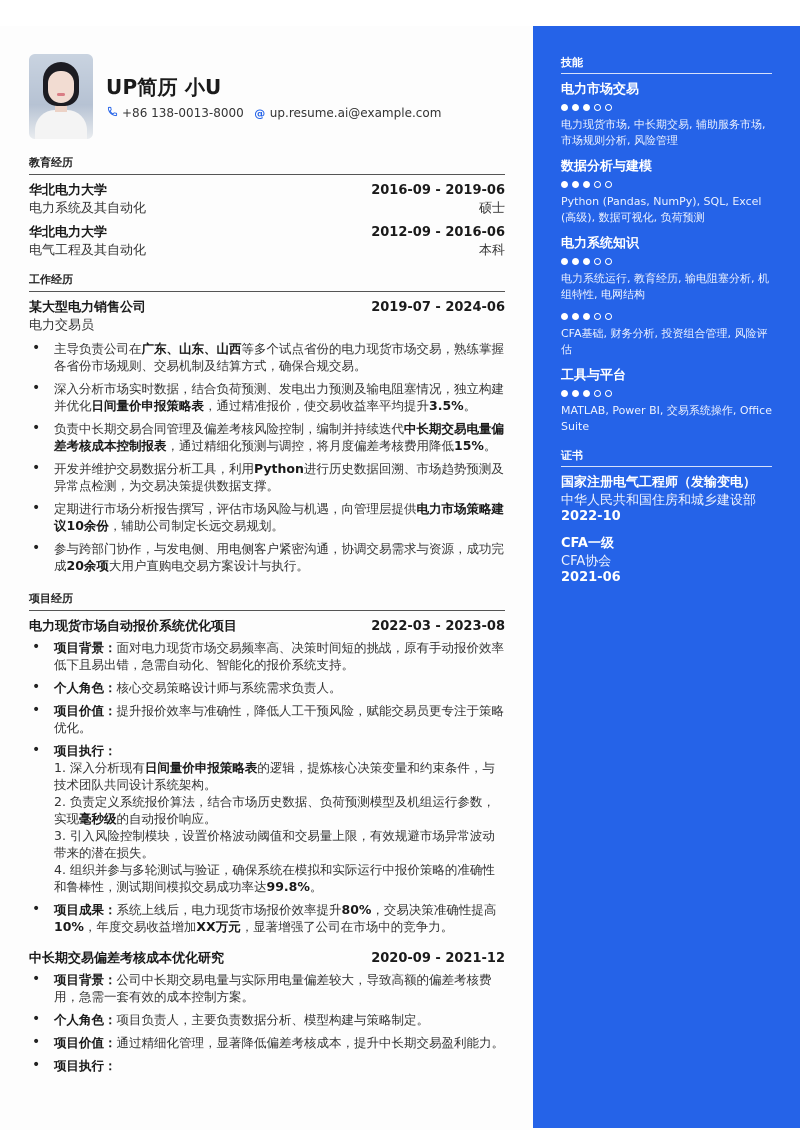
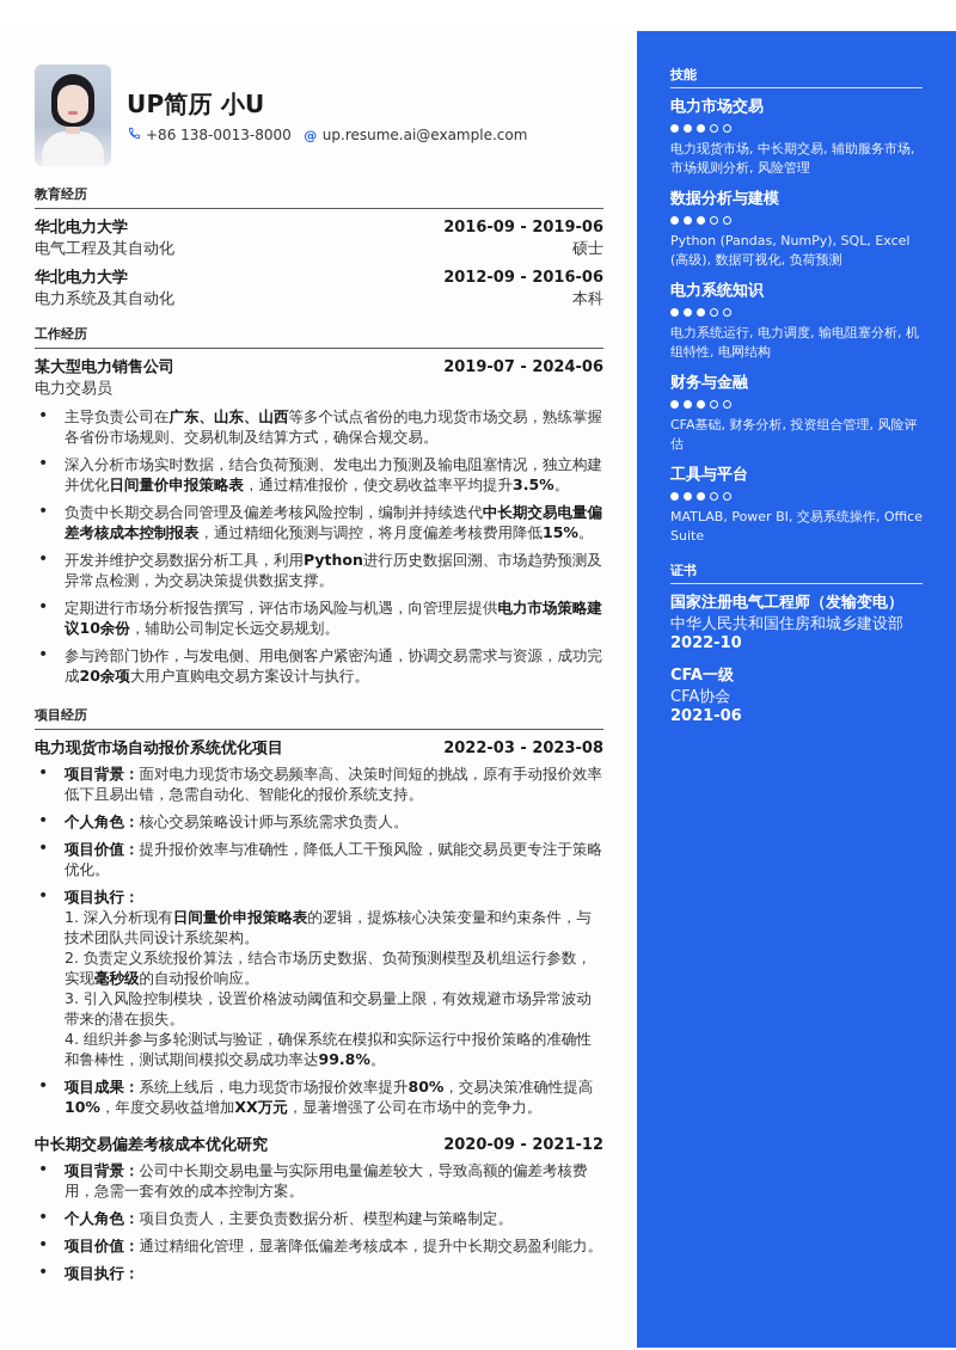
  UP简历 小U
  +86 138-0013-8000
  @
  up.resume.ai@example.com
  教育经历
  华北电力大学
  2016-09 - 2019-06
- 电力系统及其自动化
+ 电气工程及其自动化
  硕士
  华北电力大学
  2012-09 - 2016-06
- 电气工程及其自动化
+ 电力系统及其自动化
  本科
  工作经历
  某大型电力销售公司
  2019-07 - 2024-06
  电力交易员
  主导负责公司在广东、山东、山西等多个试点省份的电力现货市场交易，熟练掌握各省份市场规则、交易机制及结算方式，确保合规交易。
  深入分析市场实时数据，结合负荷预测、发电出力预测及输电阻塞情况，独立构建并优化日间量价申报策略表，通过精准报价，使交易收益率平均提升3.5%。
  负责中长期交易合同管理及偏差考核风险控制，编制并持续迭代中长期交易电量偏差考核成本控制报表，通过精细化预测与调控，将月度偏差考核费用降低15%。
  开发并维护交易数据分析工具，利用Python进行历史数据回溯、市场趋势预测及异常点检测，为交易决策提供数据支撑。
  定期进行市场分析报告撰写，评估市场风险与机遇，向管理层提供电力市场策略建议10余份，辅助公司制定长远交易规划。
  参与跨部门协作，与发电侧、用电侧客户紧密沟通，协调交易需求与资源，成功完成20余项大用户直购电交易方案设计与执行。
  项目经历
  电力现货市场自动报价系统优化项目
  2022-03 - 2023-08
  项目背景：面对电力现货市场交易频率高、决策时间短的挑战，原有手动报价效率低下且易出错，急需自动化、智能化的报价系统支持。
  个人角色：核心交易策略设计师与系统需求负责人。
  项目价值：提升报价效率与准确性，降低人工干预风险，赋能交易员更专注于策略优化。
  项目执行：
  1. 深入分析现有日间量价申报策略表的逻辑，提炼核心决策变量和约束条件，与技术团队共同设计系统架构。
  2. 负责定义系统报价算法，结合市场历史数据、负荷预测模型及机组运行参数，实现毫秒级的自动报价响应。
  3. 引入风险控制模块，设置价格波动阈值和交易量上限，有效规避市场异常波动带来的潜在损失。
  4. 组织并参与多轮测试与验证，确保系统在模拟和实际运行中报价策略的准确性和鲁棒性，测试期间模拟交易成功率达99.8%。
  项目成果：系统上线后，电力现货市场报价效率提升80%，交易决策准确性提高10%，年度交易收益增加XX万元，显著增强了公司在市场中的竞争力。
  中长期交易偏差考核成本优化研究
  2020-09 - 2021-12
  项目背景：公司中长期交易电量与实际用电量偏差较大，导致高额的偏差考核费用，急需一套有效的成本控制方案。
  个人角色：项目负责人，主要负责数据分析、模型构建与策略制定。
  项目价值：通过精细化管理，显著降低偏差考核成本，提升中长期交易盈利能力。
  项目执行：
  技能
  电力市场交易
  电力现货市场, 中长期交易, 辅助服务市场, 市场规则分析, 风险管理
  数据分析与建模
  Python (Pandas, NumPy), SQL, Excel (高级), 数据可视化, 负荷预测
  电力系统知识
- 电力系统运行, 教育经历, 输电阻塞分析, 机组特性, 电网结构
+ 电力系统运行, 电力调度, 输电阻塞分析, 机组特性, 电网结构
+ 财务与金融
  CFA基础, 财务分析, 投资组合管理, 风险评估
  工具与平台
  MATLAB, Power BI, 交易系统操作, Office Suite
  证书
  国家注册电气工程师（发输变电）
  中华人民共和国住房和城乡建设部
  2022-10
  CFA一级
  CFA协会
  2021-06
